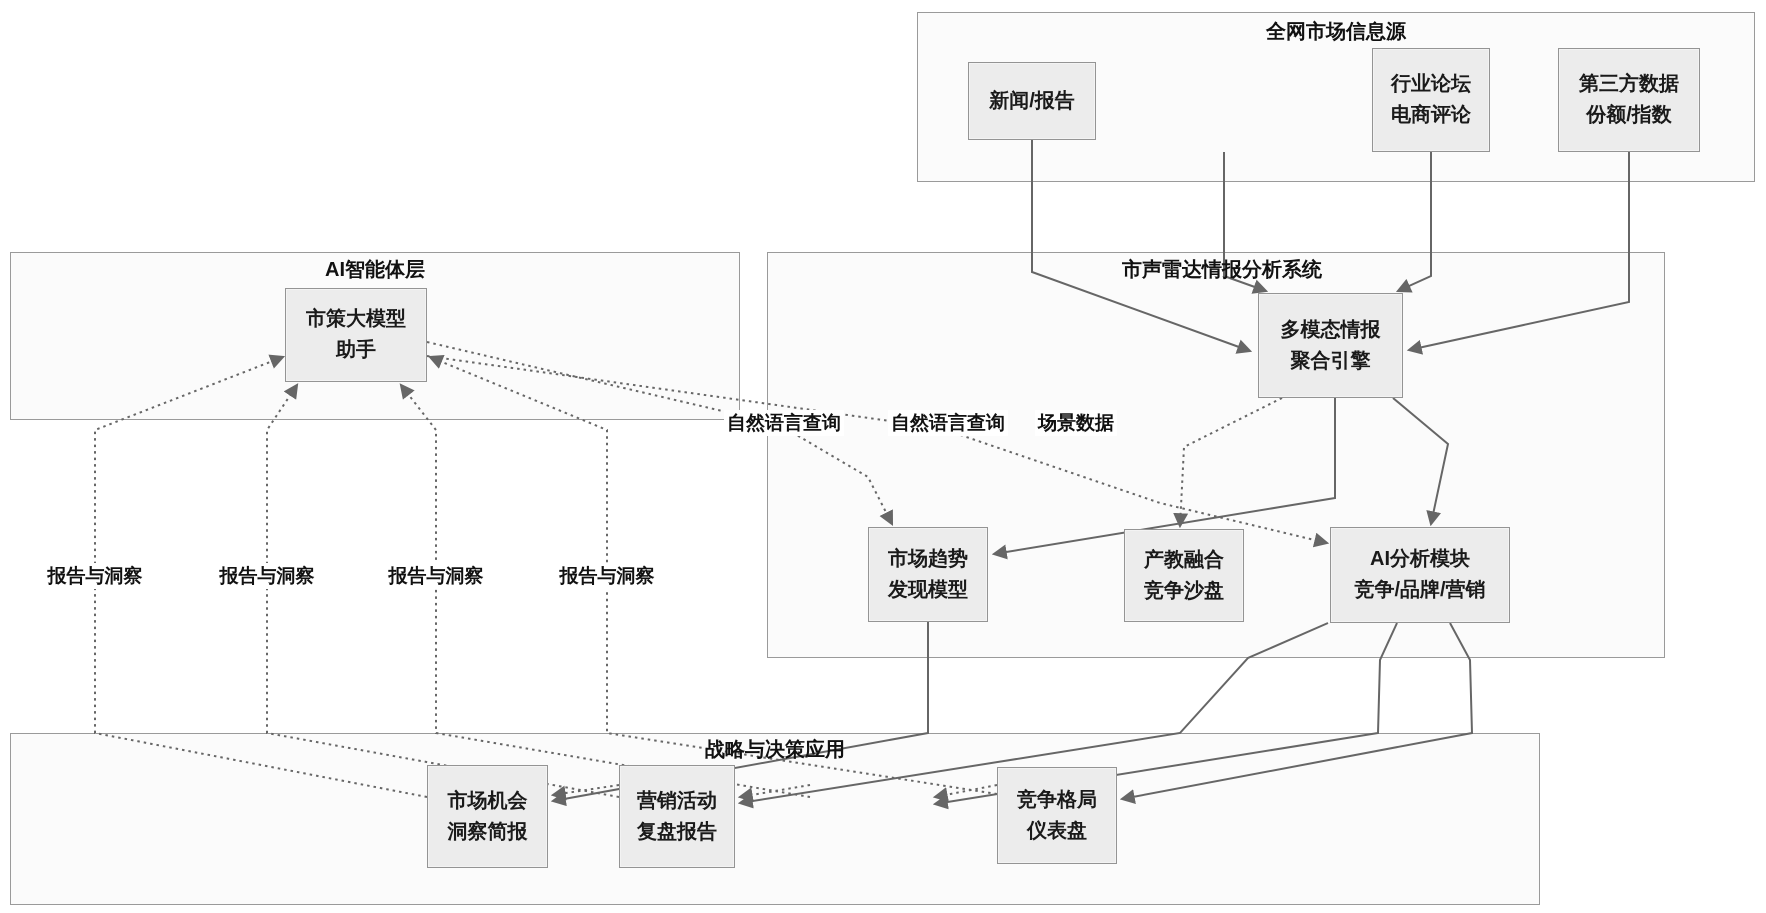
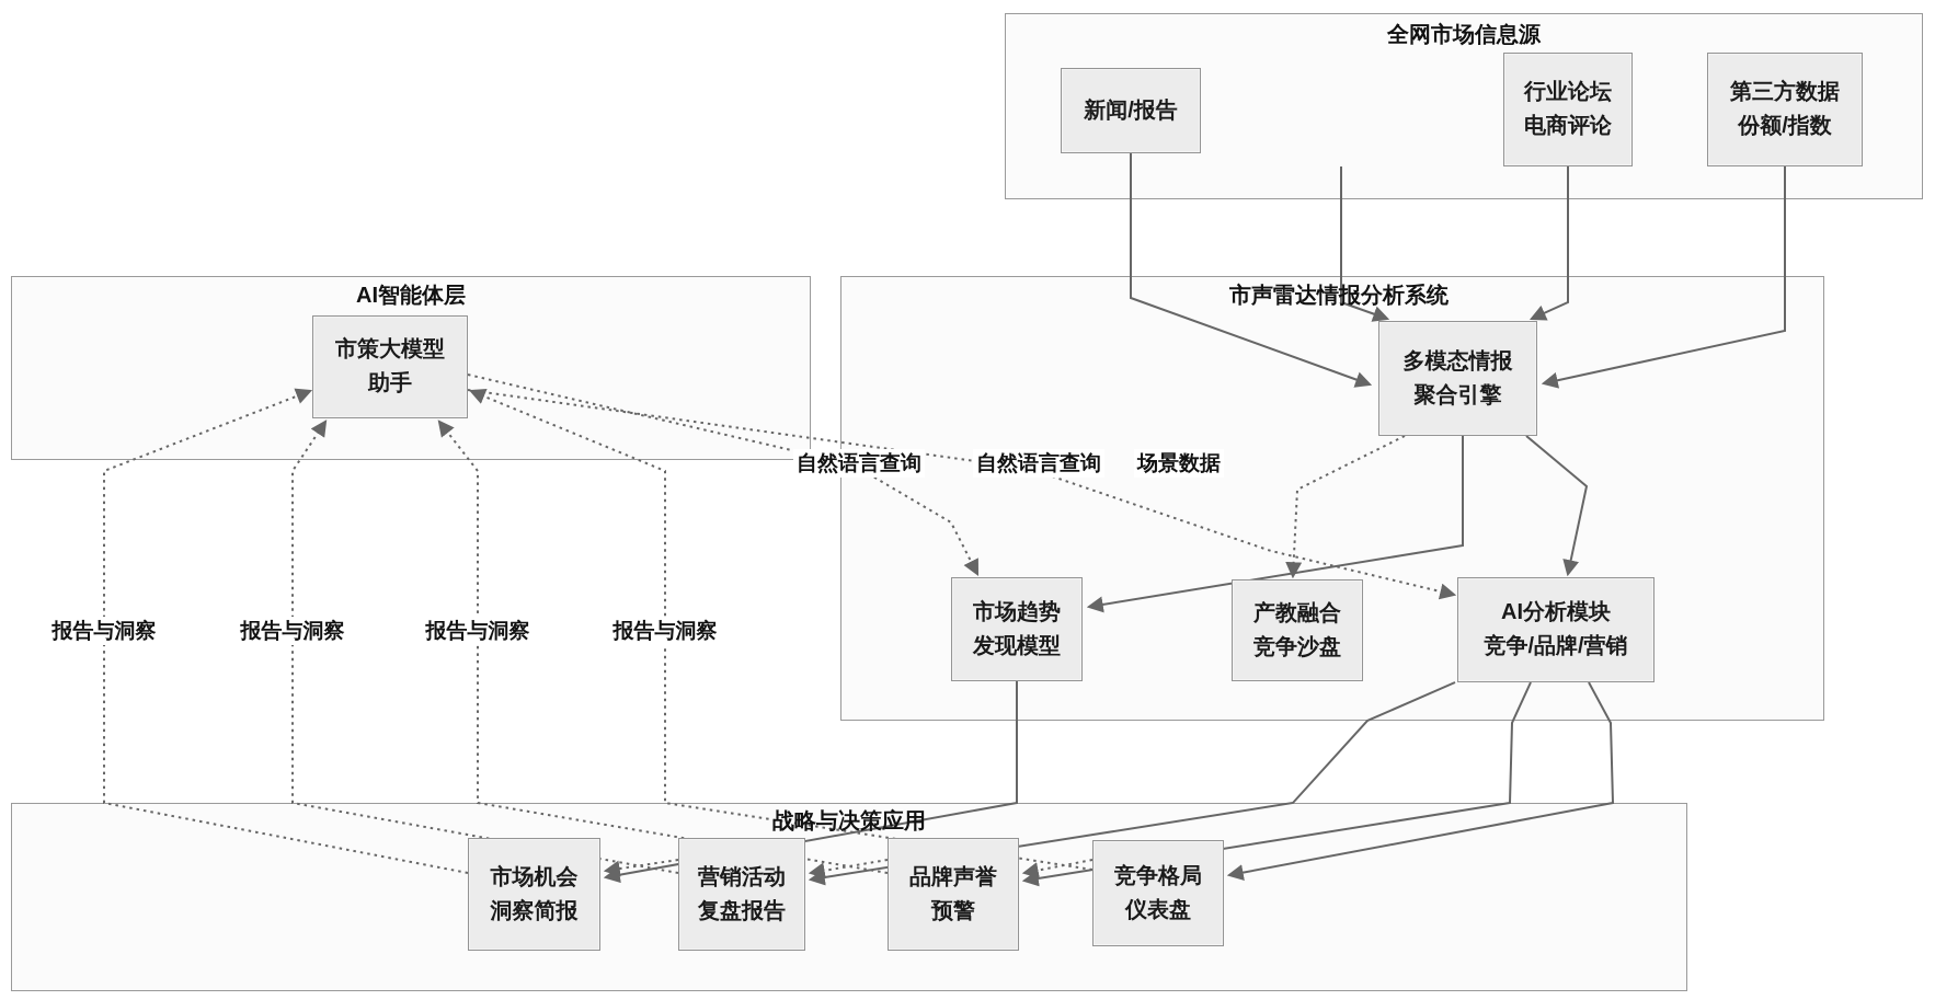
  全网市场信息源
  AI智能体层
  市声雷达情报分析系统
  战略与决策应用
  新闻/报告
  行业论坛
  电商评论
  第三方数据
  份额/指数
  市策大模型
  助手
  多模态情报
  聚合引擎
  市场趋势
  发现模型
  产教融合
  竞争沙盘
  AI分析模块
  竞争/品牌/营销
  市场机会
  洞察简报
  营销活动
  复盘报告
+ 品牌声誉
+ 预警
  竞争格局
  仪表盘
  自然语言查询
  自然语言查询
  场景数据
  报告与洞察
  报告与洞察
  报告与洞察
  报告与洞察
